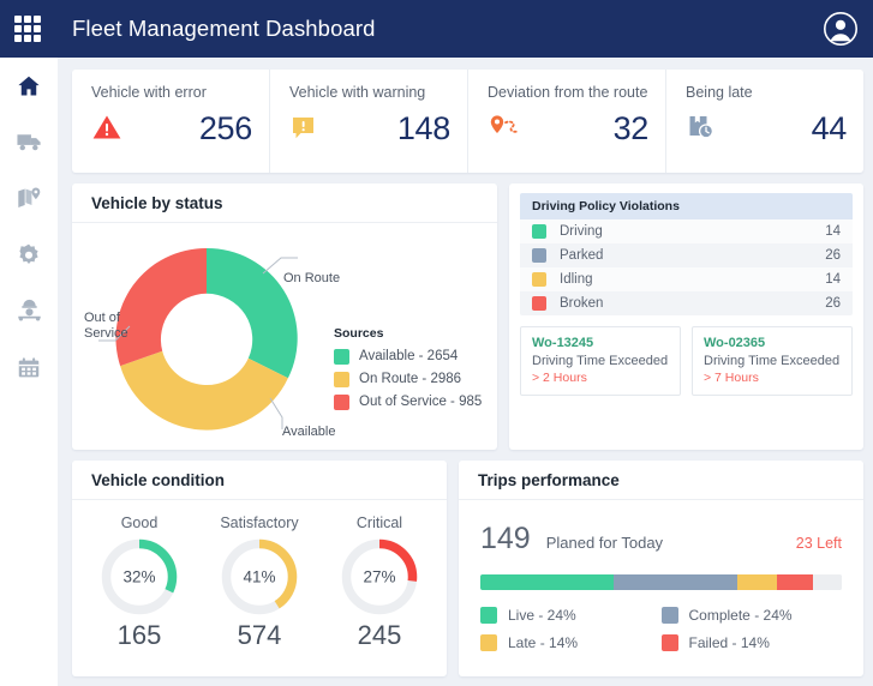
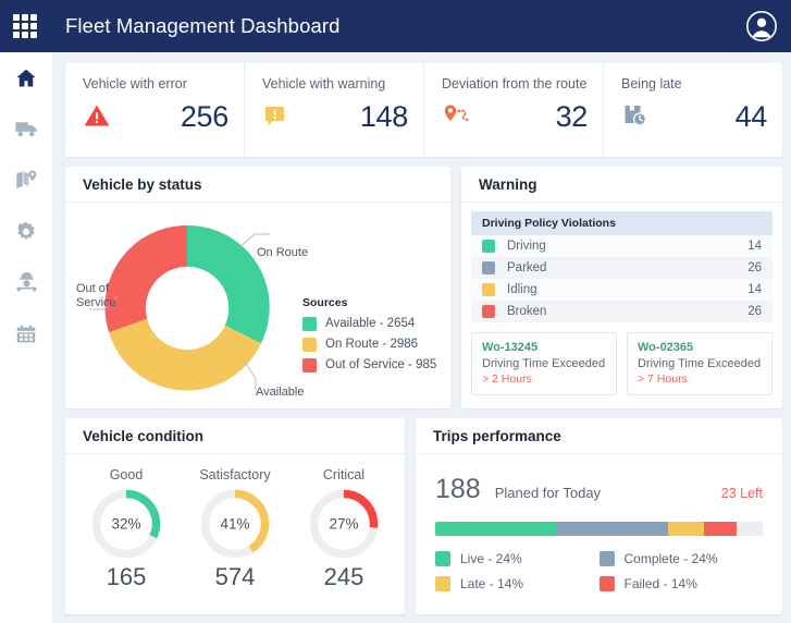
  Fleet Management Dashboard
  Vehicle with error
  256
  Vehicle with warning
  148
  Deviation from the route
  32
  Being late
  44
  Vehicle by status
  On Route
  Out of
  Service
  Available
  Sources
  Available - 2654
  On Route - 2986
  Out of Service - 985
+ Warning
  Driving Policy Violations
  Driving	14
  Parked	26
  Idling	14
  Broken	26
  Wo-13245
  Driving Time Exceeded
  > 2 Hours
  Wo-02365
  Driving Time Exceeded
  > 7 Hours
  Vehicle condition
  Good
  32%
  165
  Satisfactory
  41%
  574
  Critical
  27%
  245
  Trips performance
- 149
+ 188
  Planed for Today
  23 Left
  Live - 24%
  Complete - 24%
  Late - 14%
  Failed - 14%
